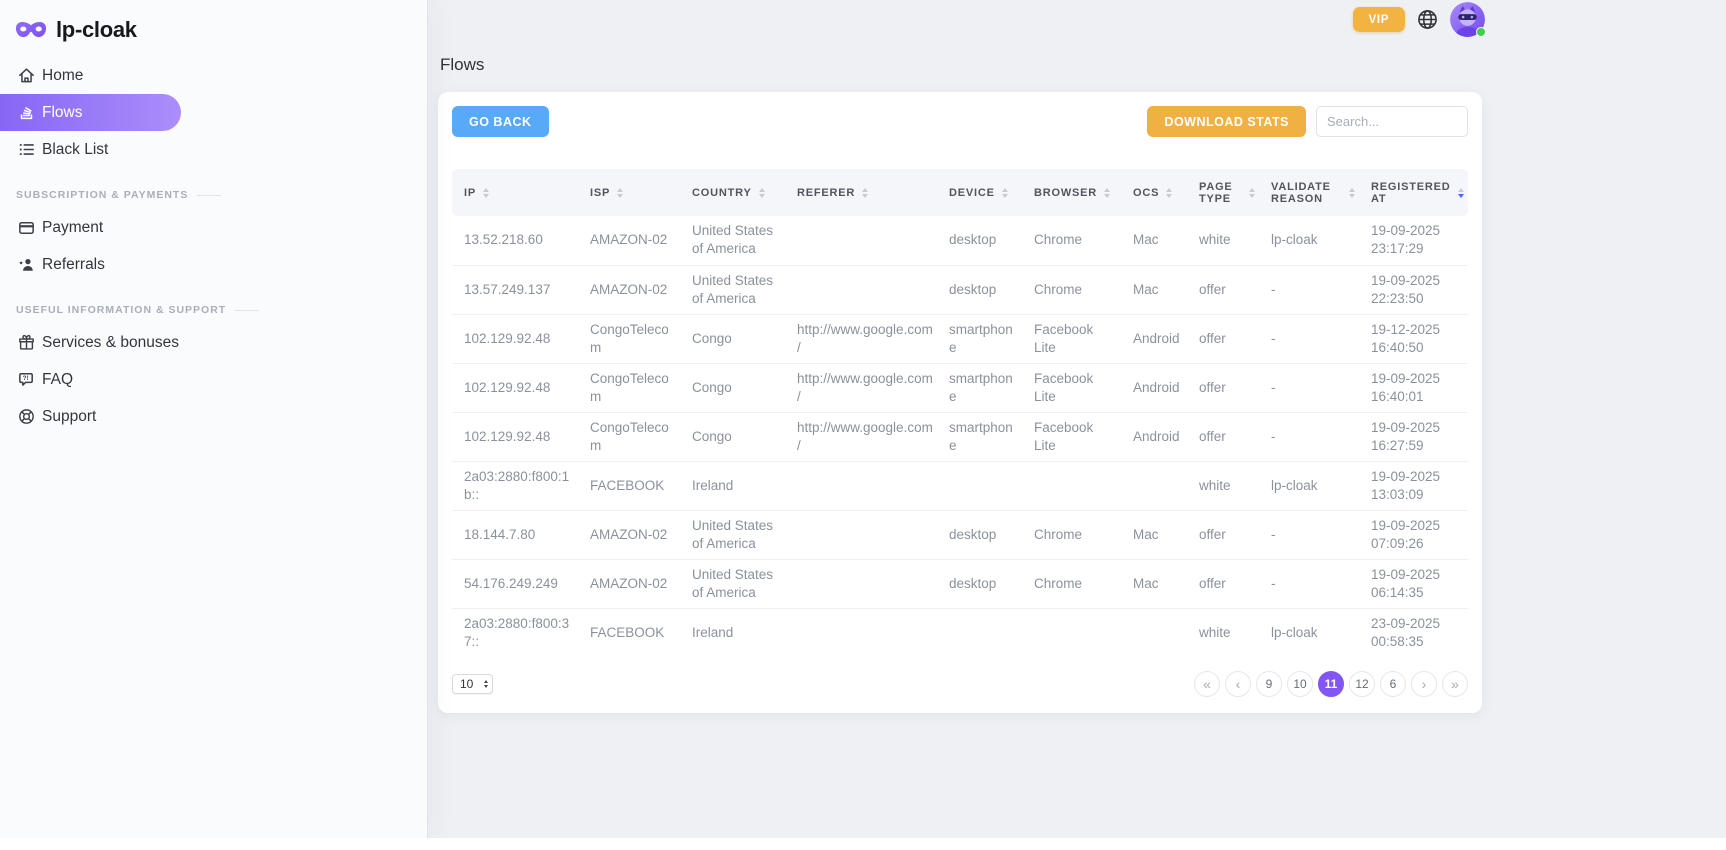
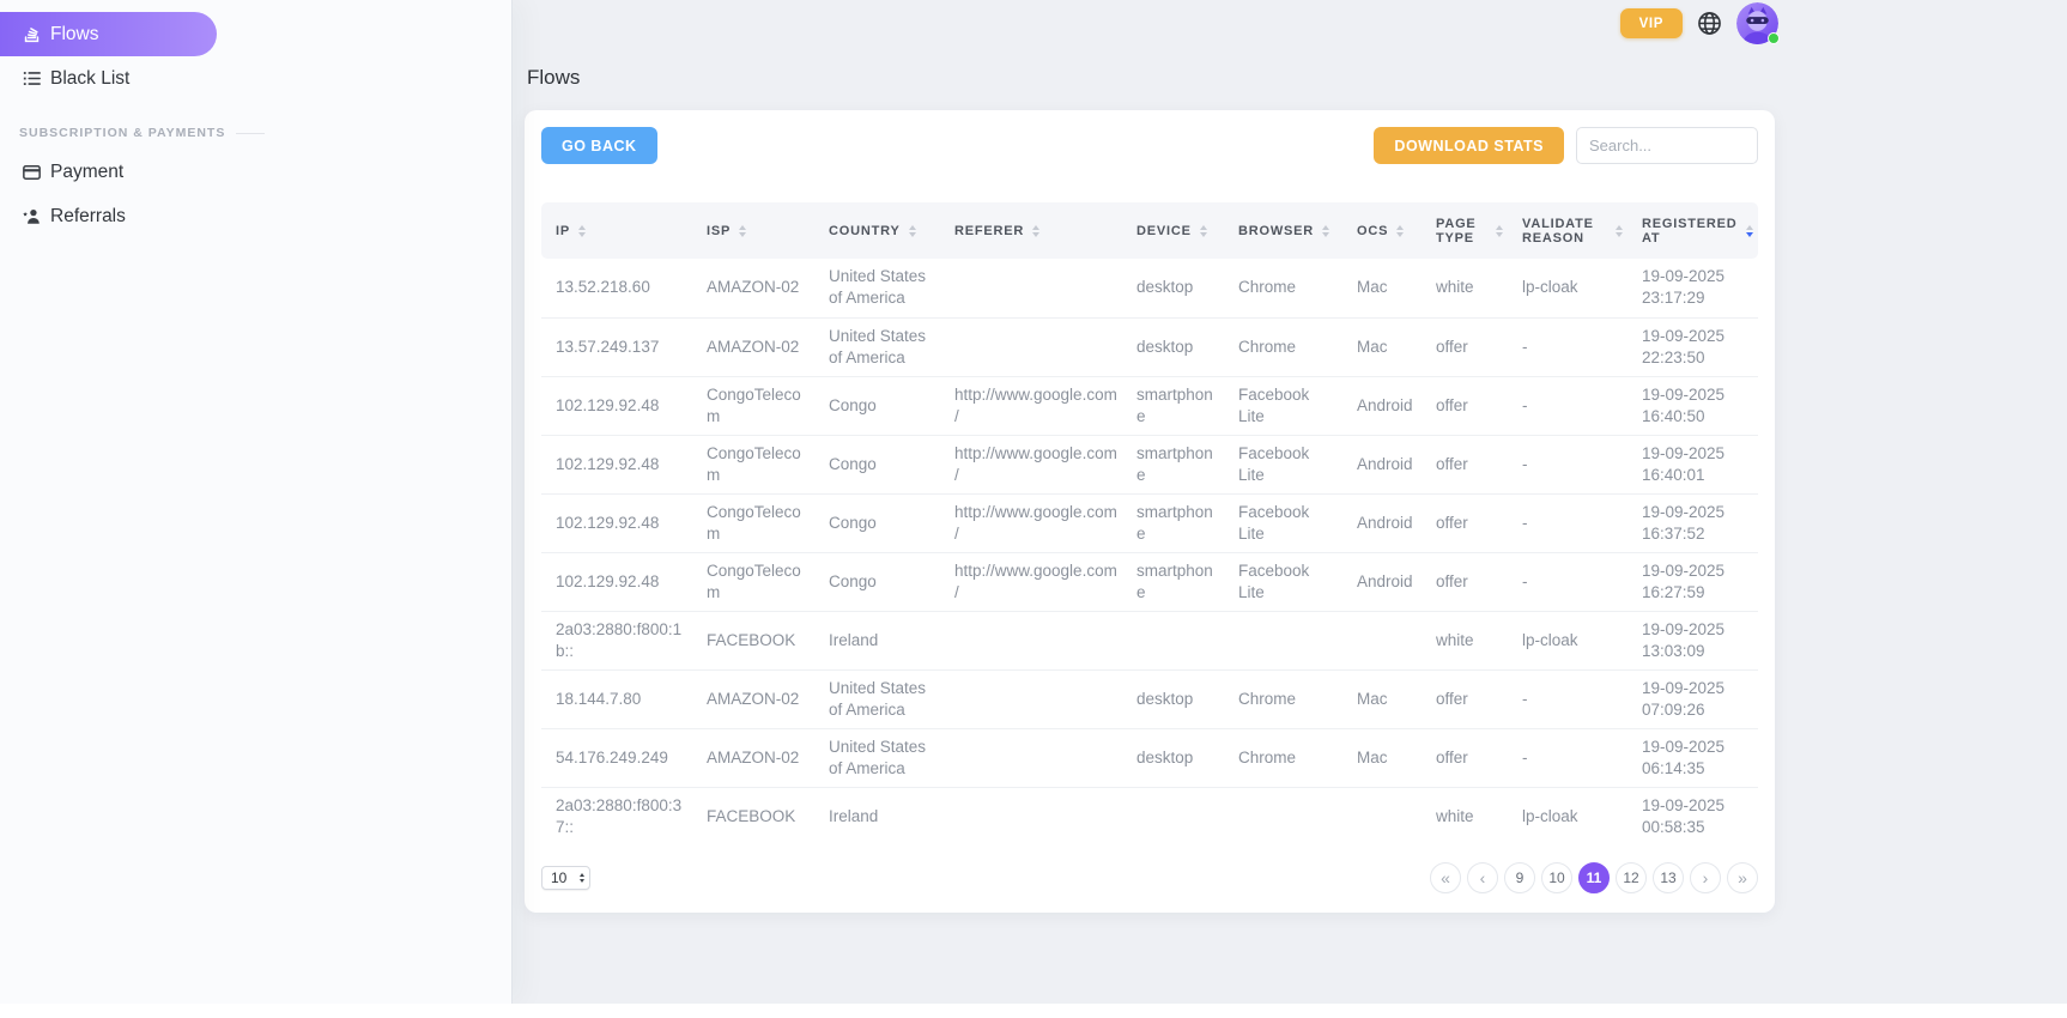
- lp-cloak
- Home
  Flows
  Black List
  SUBSCRIPTION & PAYMENTS
  Payment
  Referrals
- USEFUL INFORMATION & SUPPORT
- Services & bonuses
- FAQ
- Support
  VIP
  Flows
  GO BACK
  DOWNLOAD STATS
  Search...
  IP	ISP	COUNTRY	REFERER	DEVICE	BROWSER	OCS	PAGE TYPE	VALIDATE REASON	REGISTERED AT
  13.52.218.60	AMAZON-02	United States of America		desktop	Chrome	Mac	white	lp-cloak	19-09-2025 23:17:29
  13.57.249.137	AMAZON-02	United States of America		desktop	Chrome	Mac	offer	-	19-09-2025 22:23:50
- 102.129.92.48	CongoTelecom	Congo	http://www.google.com/	smartphone	Facebook Lite	Android	offer	-	19-12-2025 16:40:50
+ 102.129.92.48	CongoTelecom	Congo	http://www.google.com/	smartphone	Facebook Lite	Android	offer	-	19-09-2025 16:40:50
  102.129.92.48	CongoTelecom	Congo	http://www.google.com/	smartphone	Facebook Lite	Android	offer	-	19-09-2025 16:40:01
+ 102.129.92.48	CongoTelecom	Congo	http://www.google.com/	smartphone	Facebook Lite	Android	offer	-	19-09-2025 16:37:52
  102.129.92.48	CongoTelecom	Congo	http://www.google.com/	smartphone	Facebook Lite	Android	offer	-	19-09-2025 16:27:59
  2a03:2880:f800:1b::	FACEBOOK	Ireland					white	lp-cloak	19-09-2025 13:03:09
  18.144.7.80	AMAZON-02	United States of America		desktop	Chrome	Mac	offer	-	19-09-2025 07:09:26
  54.176.249.249	AMAZON-02	United States of America		desktop	Chrome	Mac	offer	-	19-09-2025 06:14:35
- 2a03:2880:f800:37::	FACEBOOK	Ireland					white	lp-cloak	23-09-2025 00:58:35
+ 2a03:2880:f800:37::	FACEBOOK	Ireland					white	lp-cloak	19-09-2025 00:58:35
  10
  «
  ‹
  9
  10
  11
  12
- 6
+ 13
  ›
  »
